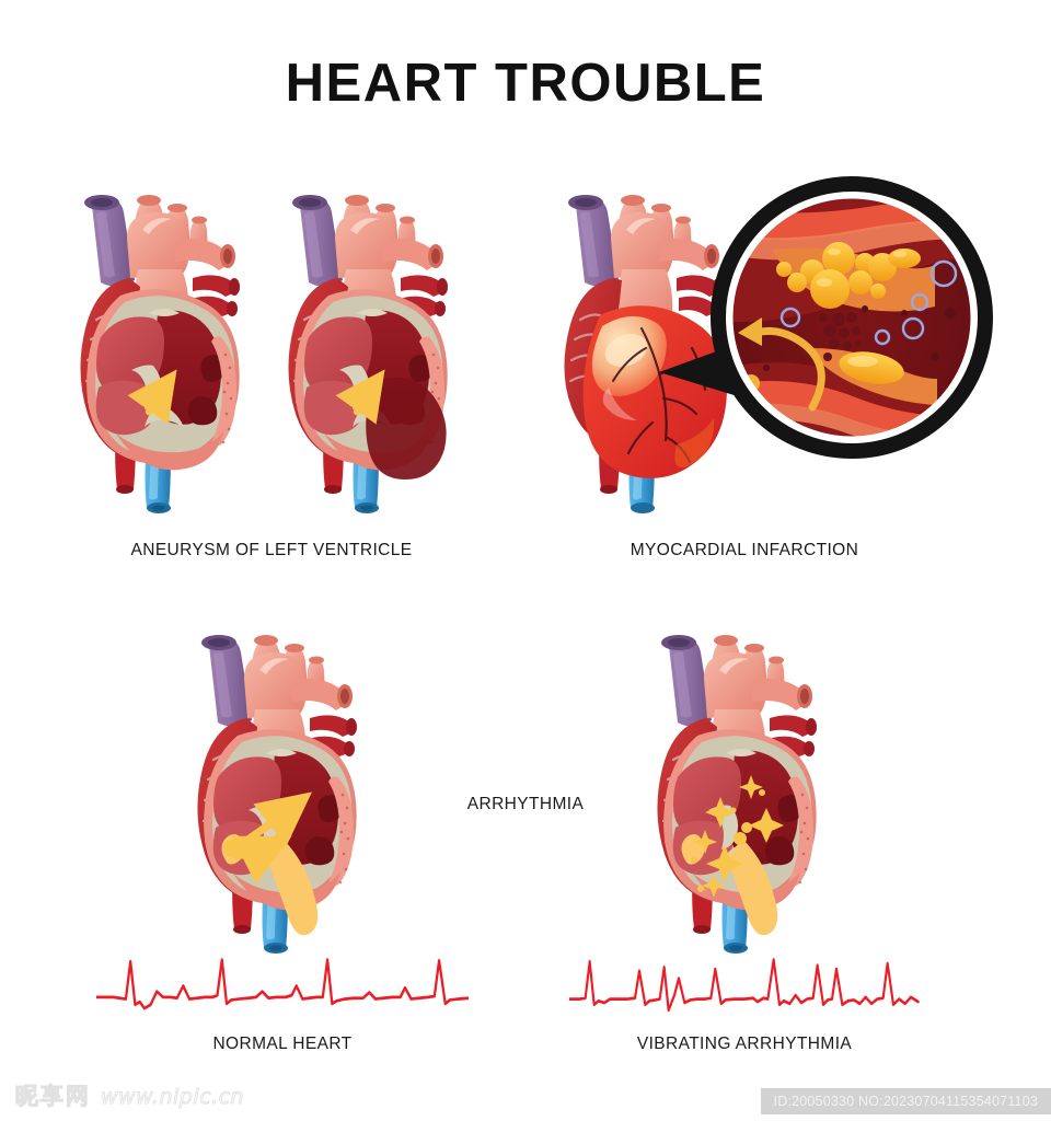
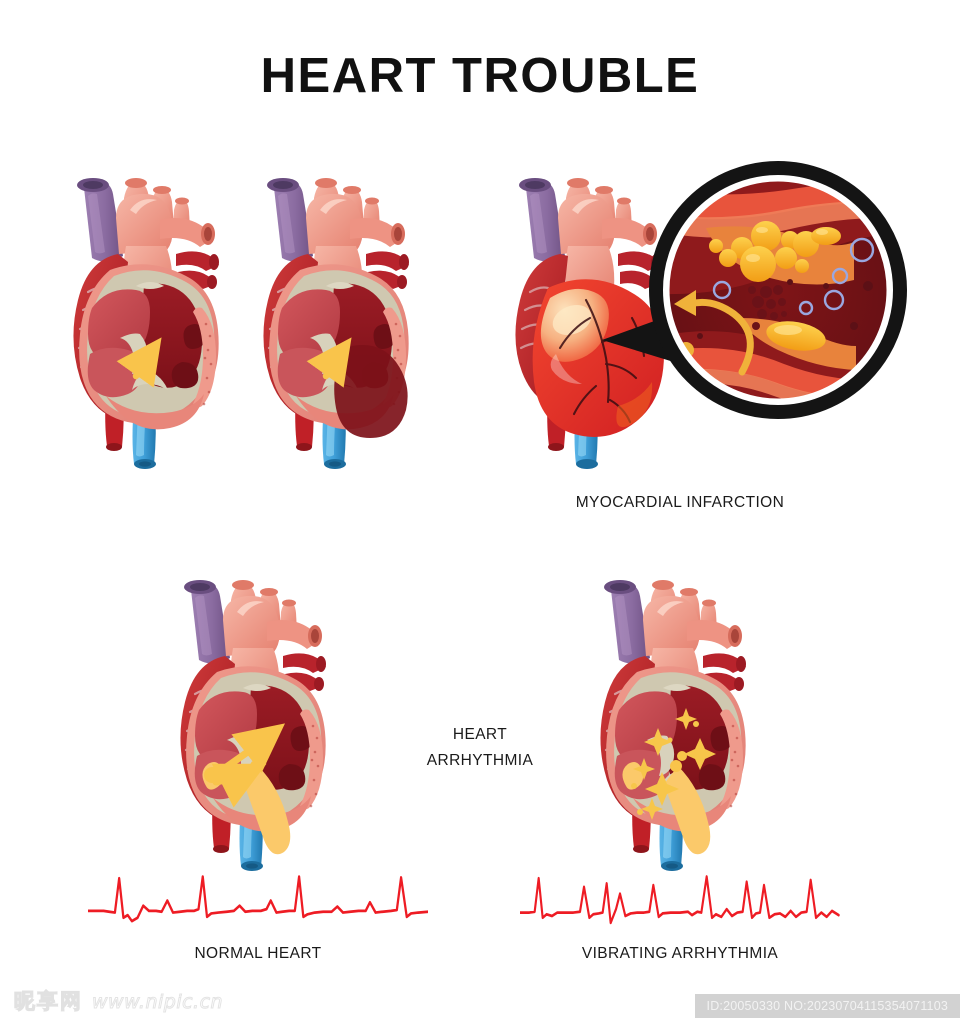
  HEART TROUBLE
- ANEURYSM OF LEFT VENTRICLE
  MYOCARDIAL INFARCTION
  NORMAL HEART
  VIBRATING ARRHYTHMIA
+ HEART
  ARRHYTHMIA
  昵享网
  www.nipic.cn
  ID:20050330 NO:20230704115354071103
